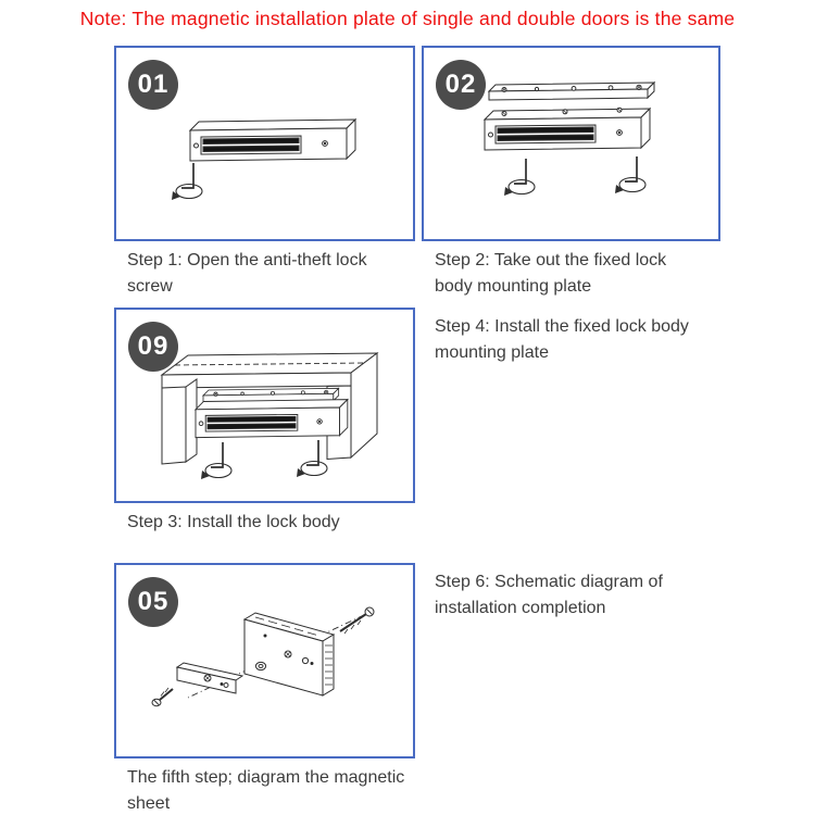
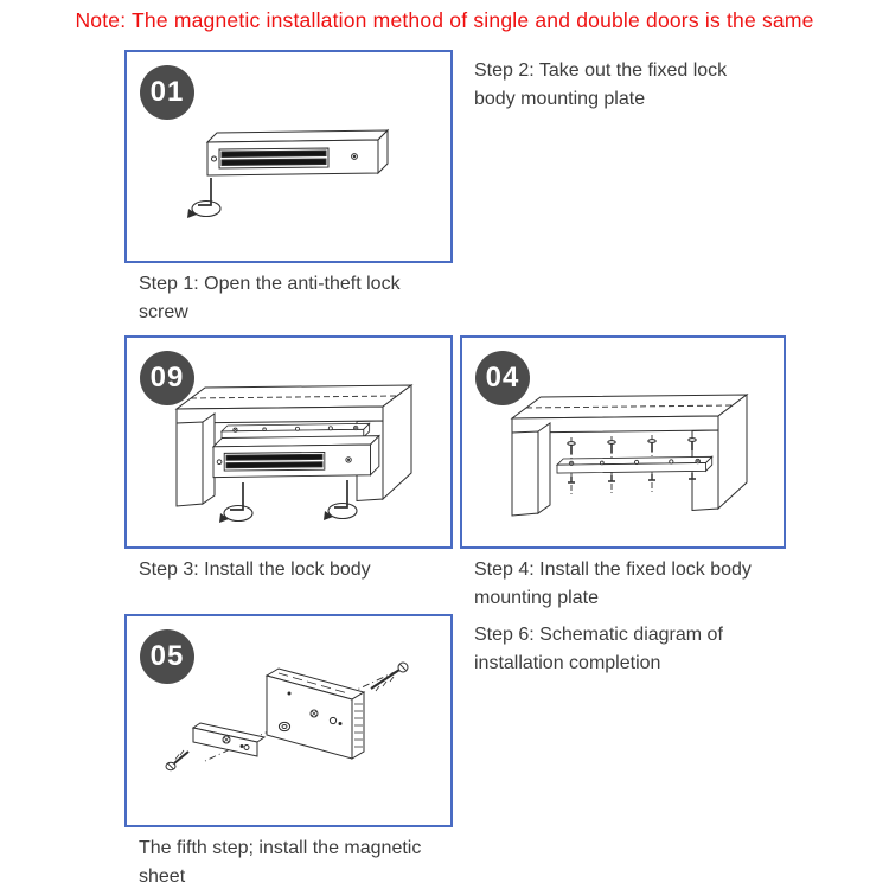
- Note: The magnetic installation plate of single and double doors is the same
+ Note: The magnetic installation method of single and double doors is the same
  01
  Step 1: Open the anti-theft lock screw
- 02
  Step 2: Take out the fixed lock body mounting plate
  09
  Step 3: Install the lock body
+ 04
  Step 4: Install the fixed lock body mounting plate
  05
- The fifth step; diagram the magnetic sheet
+ The fifth step; install the magnetic sheet
  Step 6: Schematic diagram of installation completion
